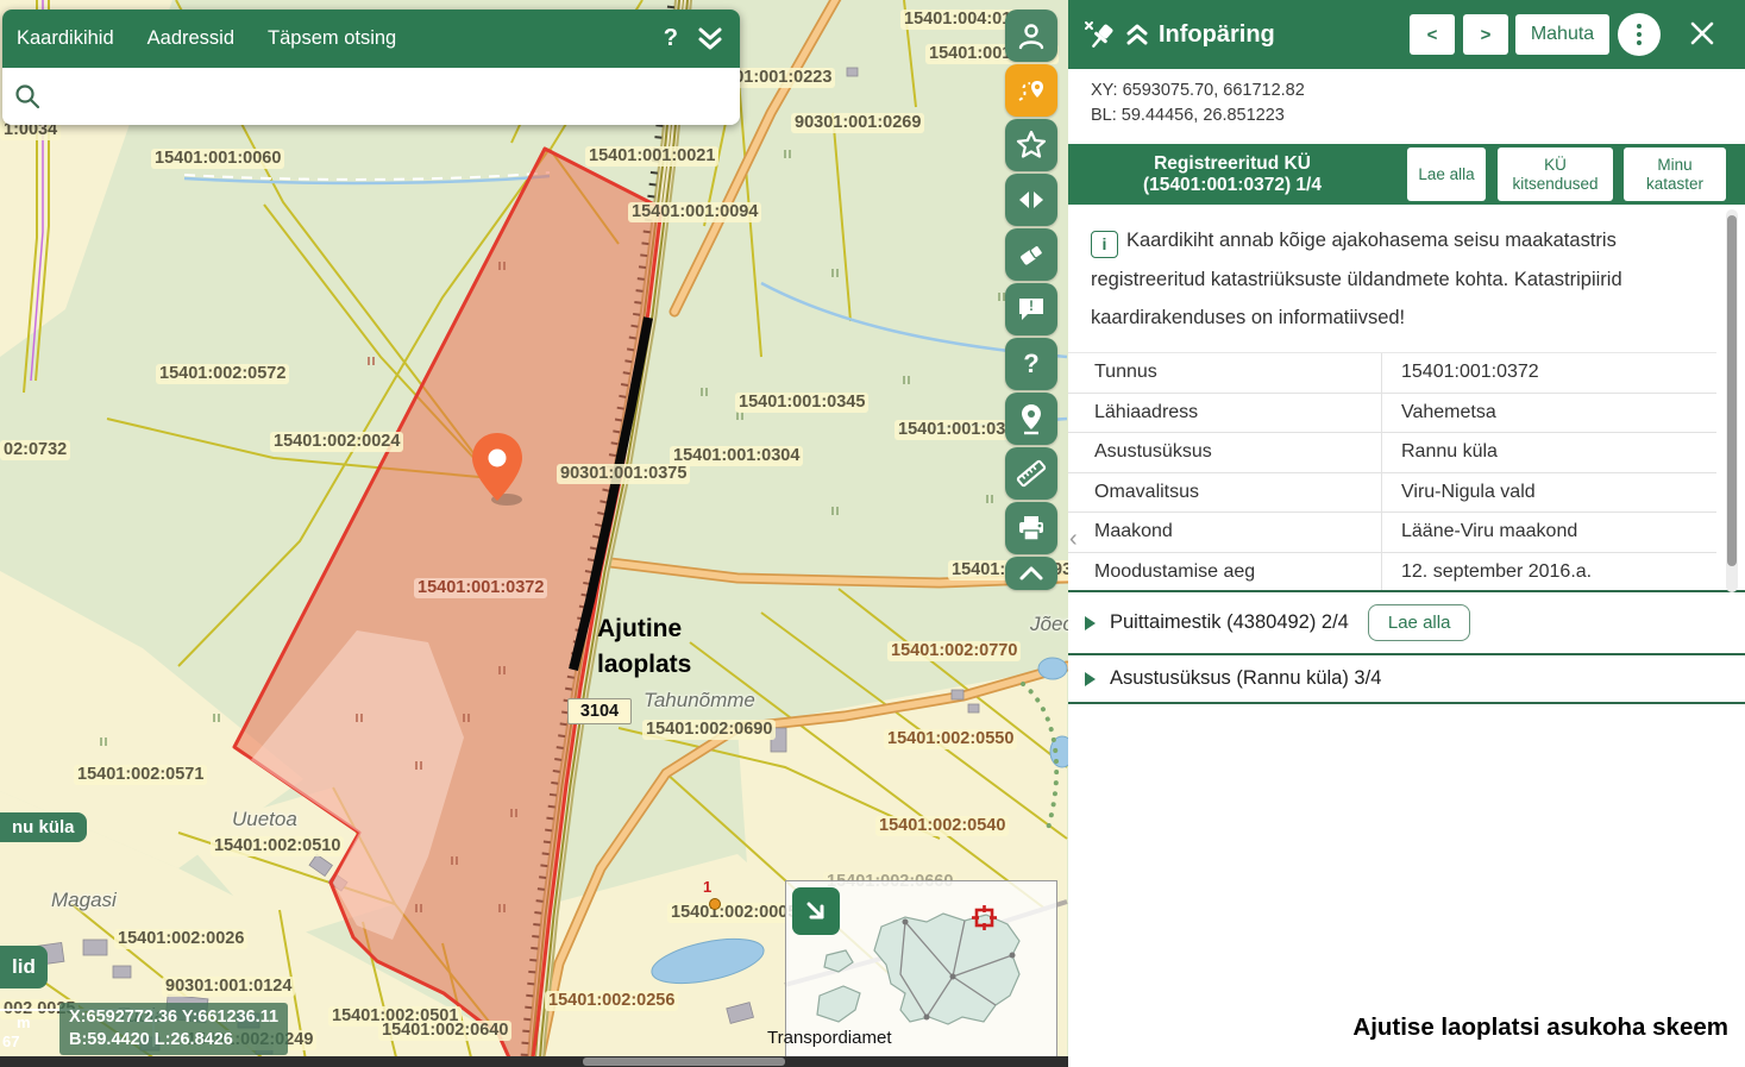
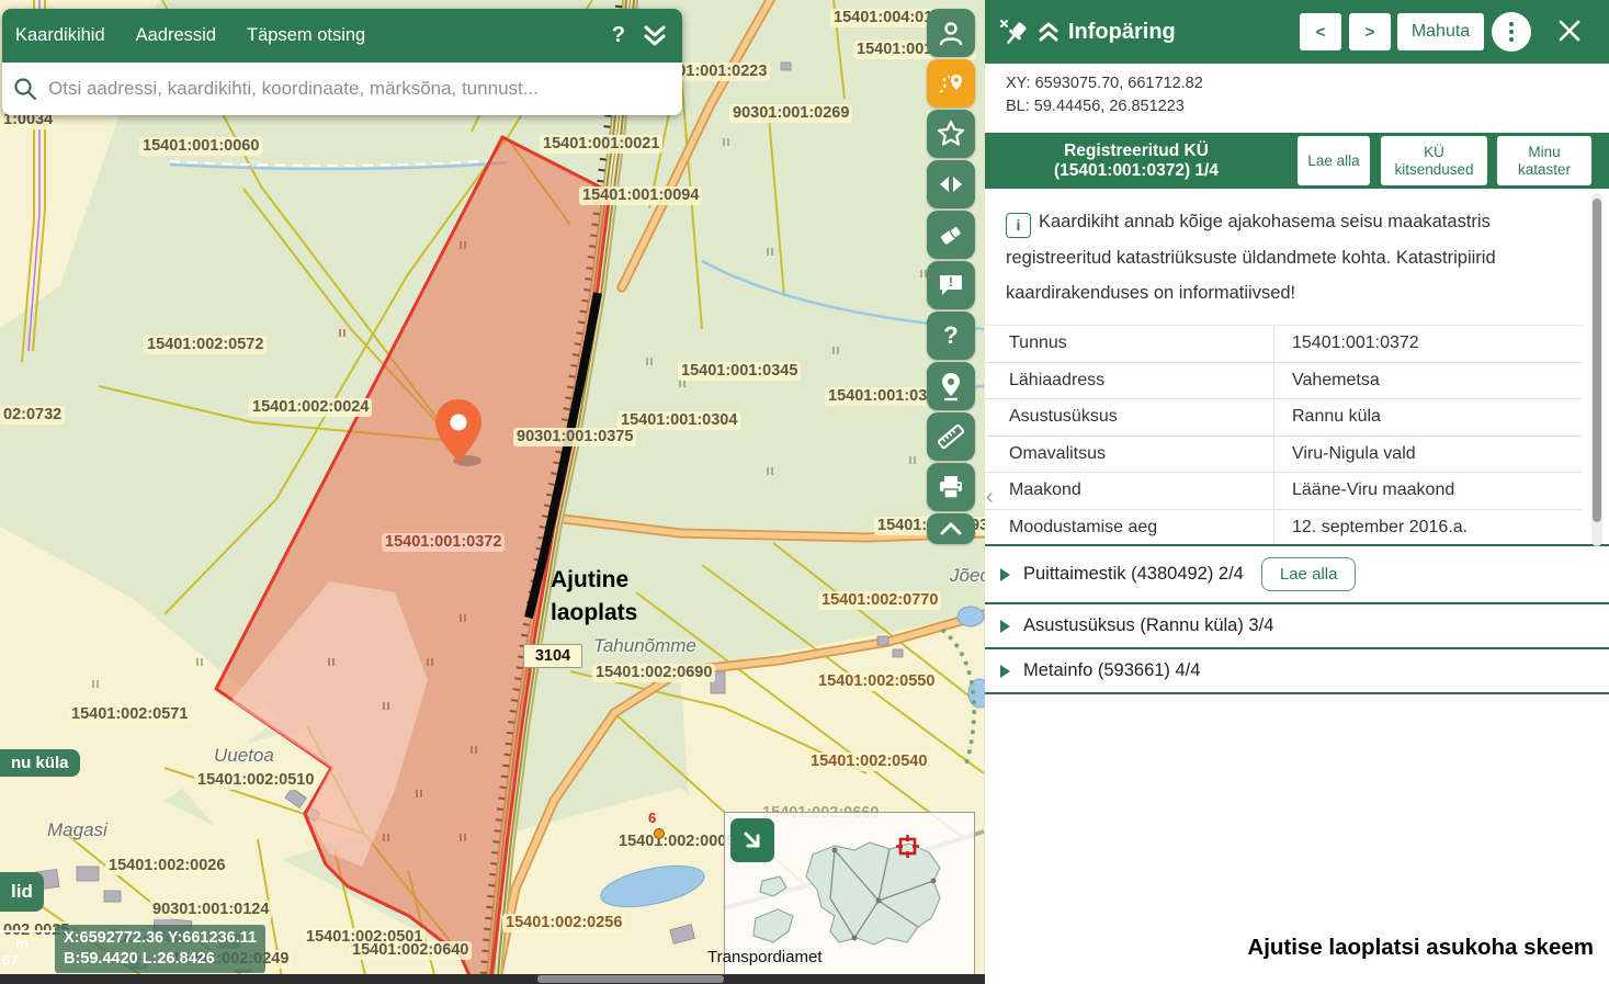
  1:0034
  15401:001:0060
  15401:001:0021
  1:001:0223
  90301:001:0269
  15401:004:0
  15401:001:0094
  15401:002:0572
  15401:002:0024
  02:0732
  15401:001:0345
  15401:001:0304
  15401:001:03
  90301:001:0375
  15401:001:0372
  15401:002:0770
  15401:
  Tahunõmme
  15401:002:0690
  15401:002:0550
  15401:002:0540
  15401:002:0571
  Uuetoa
  15401:002:0510
  Magasi
  15401:002:0026
  90301:001:0124
  Tuula
  15401:002:000
  15401:002:0256
  15401:002:0501
  15401:002:0640
  15401:002:0249
  002 0025
  15401:002:0660
  Kaardikihid
  Aadressid
  Täpsem otsing
  ?
+ Otsi aadressi, kaardikihti, koordinaate, märksõna, tunnust...
  !
  ?
  m
  67
  X:6592772.36 Y:661236.11
  B:59.4420 L:26.8426
  nu küla
  lid
  Ajutine
  laoplats
  3104
- 1
+ 6
  Transpordiamet
  Infopäring
  <
  >
  Mahuta
  XY: 6593075.70, 661712.82
  BL: 59.44456, 26.851223
  Registreeritud KÜ
  (15401:001:0372) 1/4
  Lae alla
  KÜ kitsendused
  Minu kataster
  i Kaardikiht annab kõige ajakohasema seisu maakatastris registreeritud katastriüksuste üldandmete kohta. Katastripiirid kaardirakenduses on informatiivsed!
  Tunnus
  15401:001:0372
  Lähiaadress
  Vahemetsa
  Asustusüksus
  Rannu küla
  Omavalitsus
  Viru-Nigula vald
  Maakond
  Lääne-Viru maakond
  Moodustamise aeg
  12. september 2016.a.
  Puittaimestik (4380492) 2/4
  Lae alla
  Asustusüksus (Rannu küla) 3/4
+ Metainfo (593661) 4/4
  ‹
  Ajutise laoplatsi asukoha skeem
